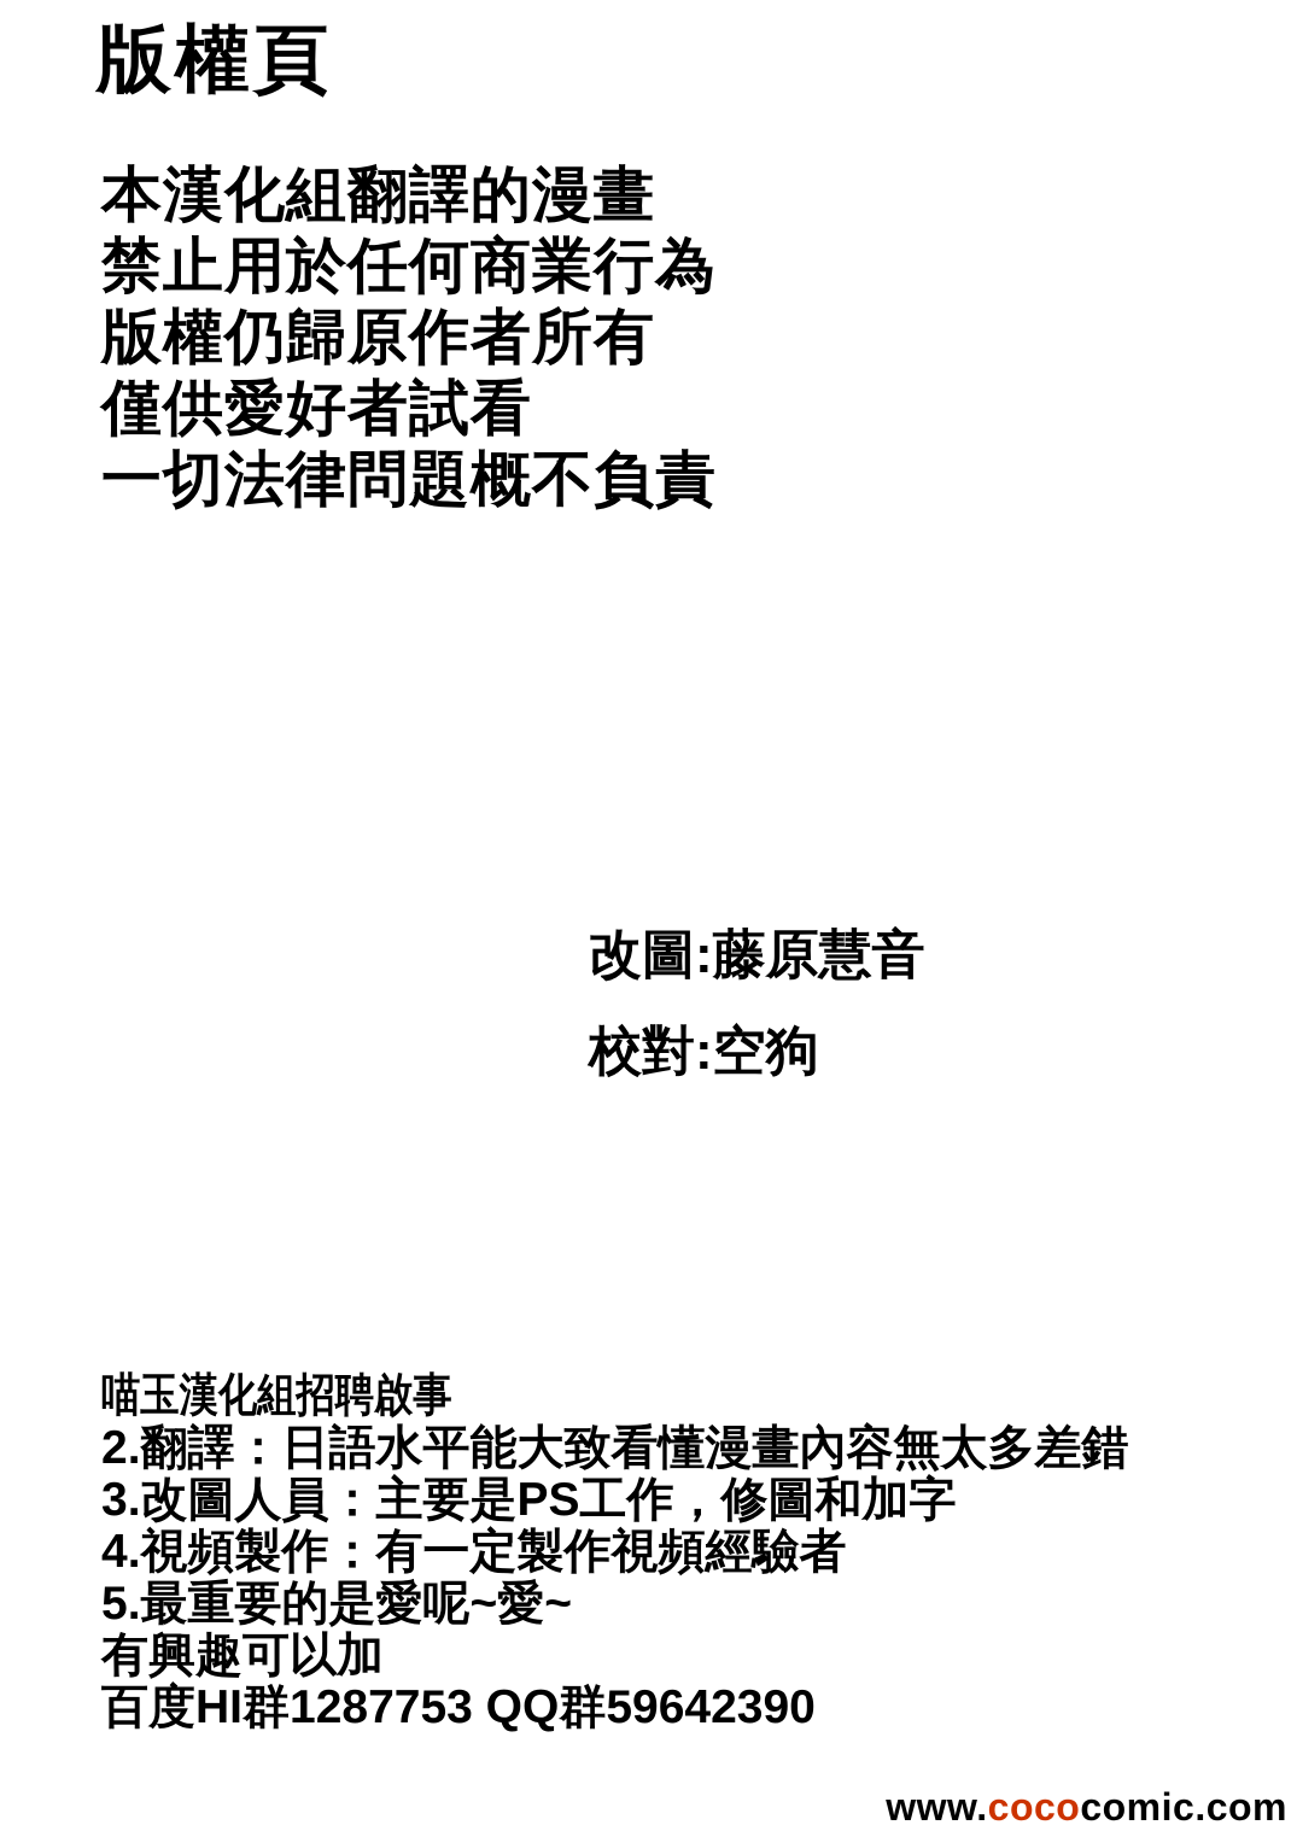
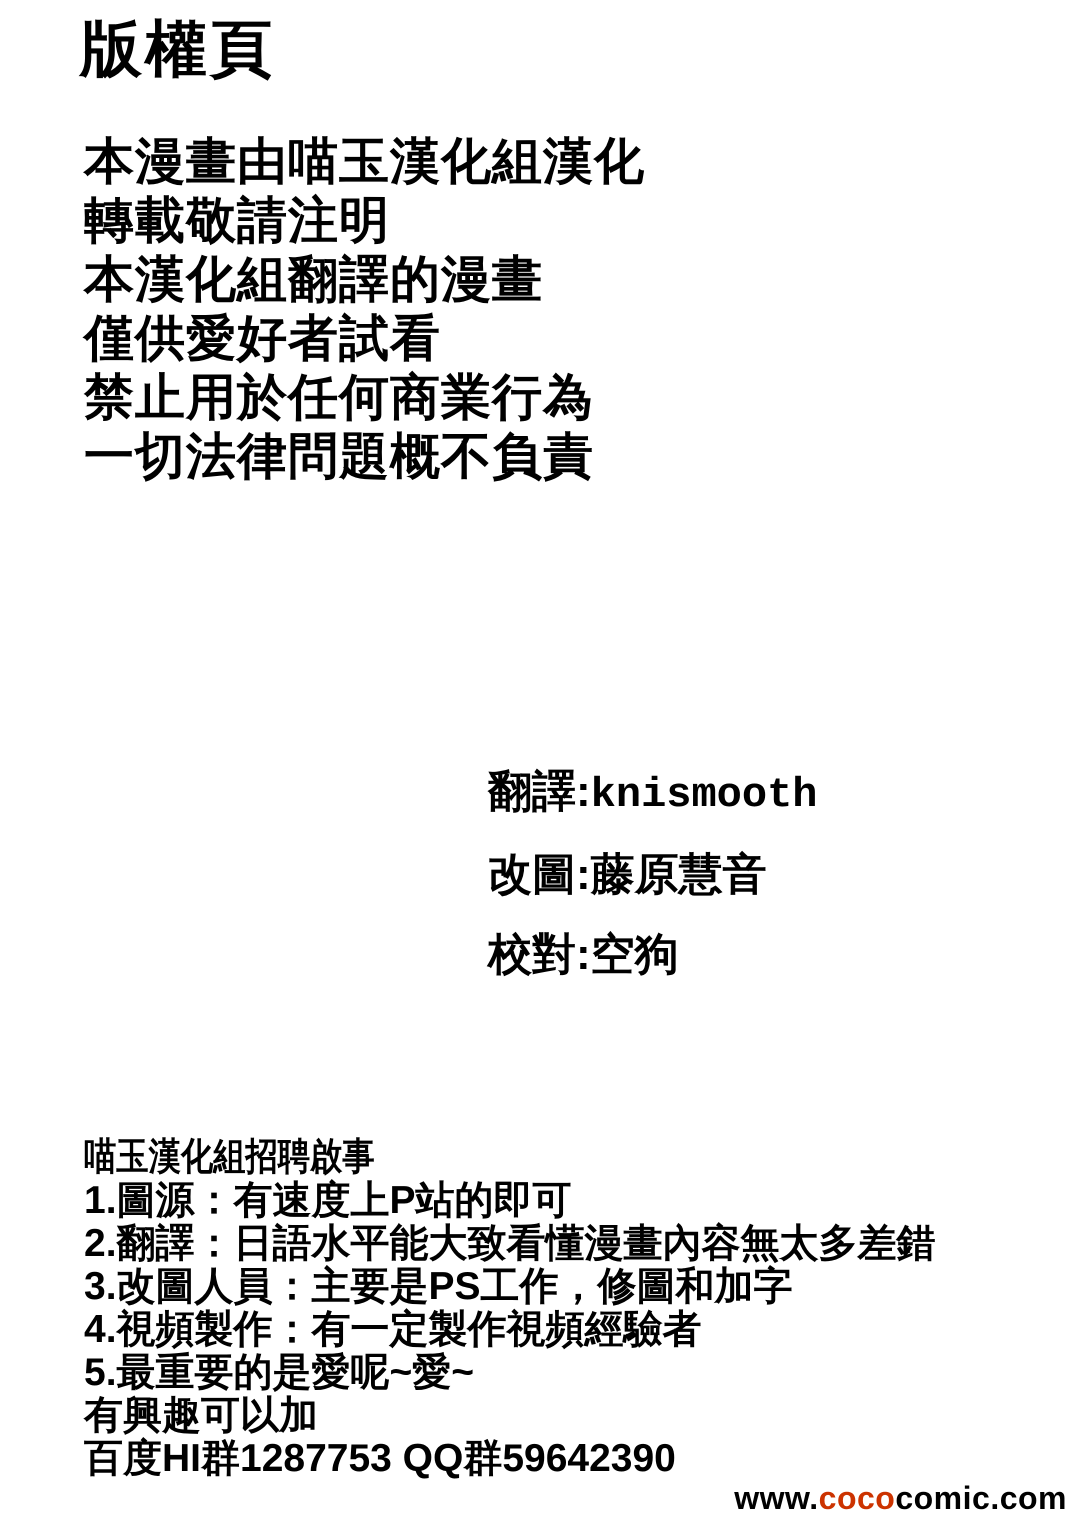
  版權頁
+ 本漫畫由喵玉漢化組漢化
+ 轉載敬請注明
  本漢化組翻譯的漫畫
- 禁止用於任何商業行為
+ 僅供愛好者試看
- 版權仍歸原作者所有
- 僅供愛好者試看
+ 禁止用於任何商業行為
  一切法律問題概不負責
+ 翻譯:knismooth
  改圖:藤原慧音
  校對:空狗
  喵玉漢化組招聘啟事
+ 1.圖源：有速度上P站的即可
  2.翻譯：日語水平能大致看懂漫畫內容無太多差錯
  3.改圖人員：主要是PS工作，修圖和加字
  4.視頻製作：有一定製作視頻經驗者
  5.最重要的是愛呢~愛~
  有興趣可以加
  百度HI群1287753 QQ群59642390
  www.cococomic.com
